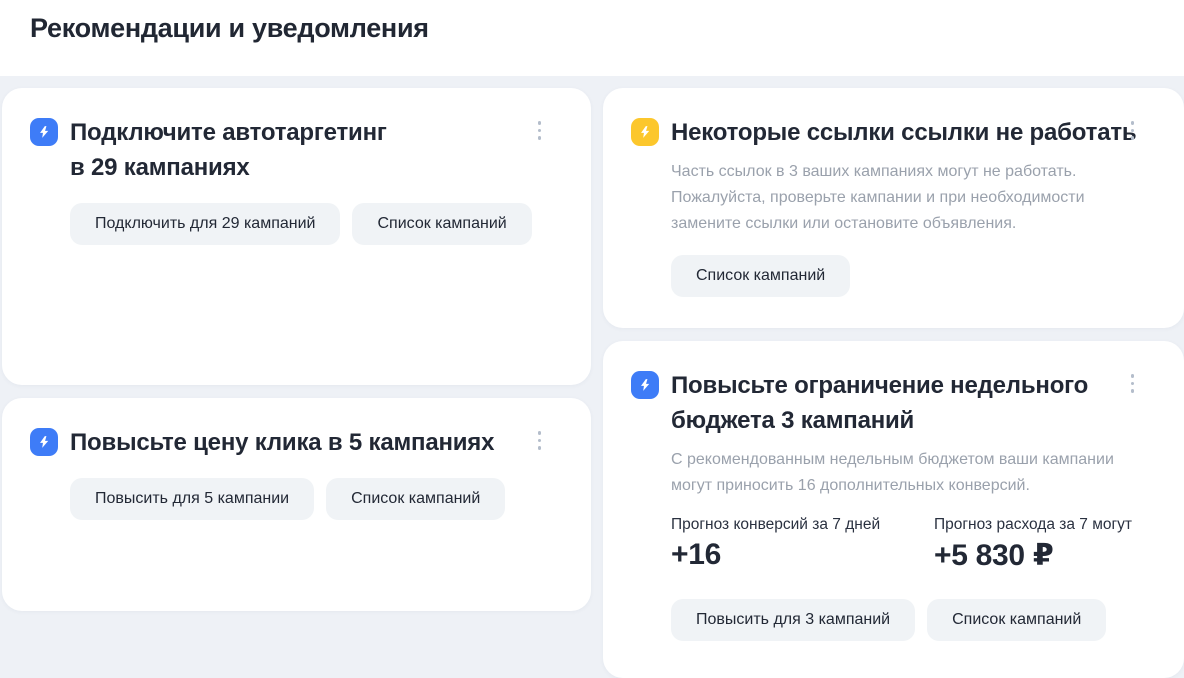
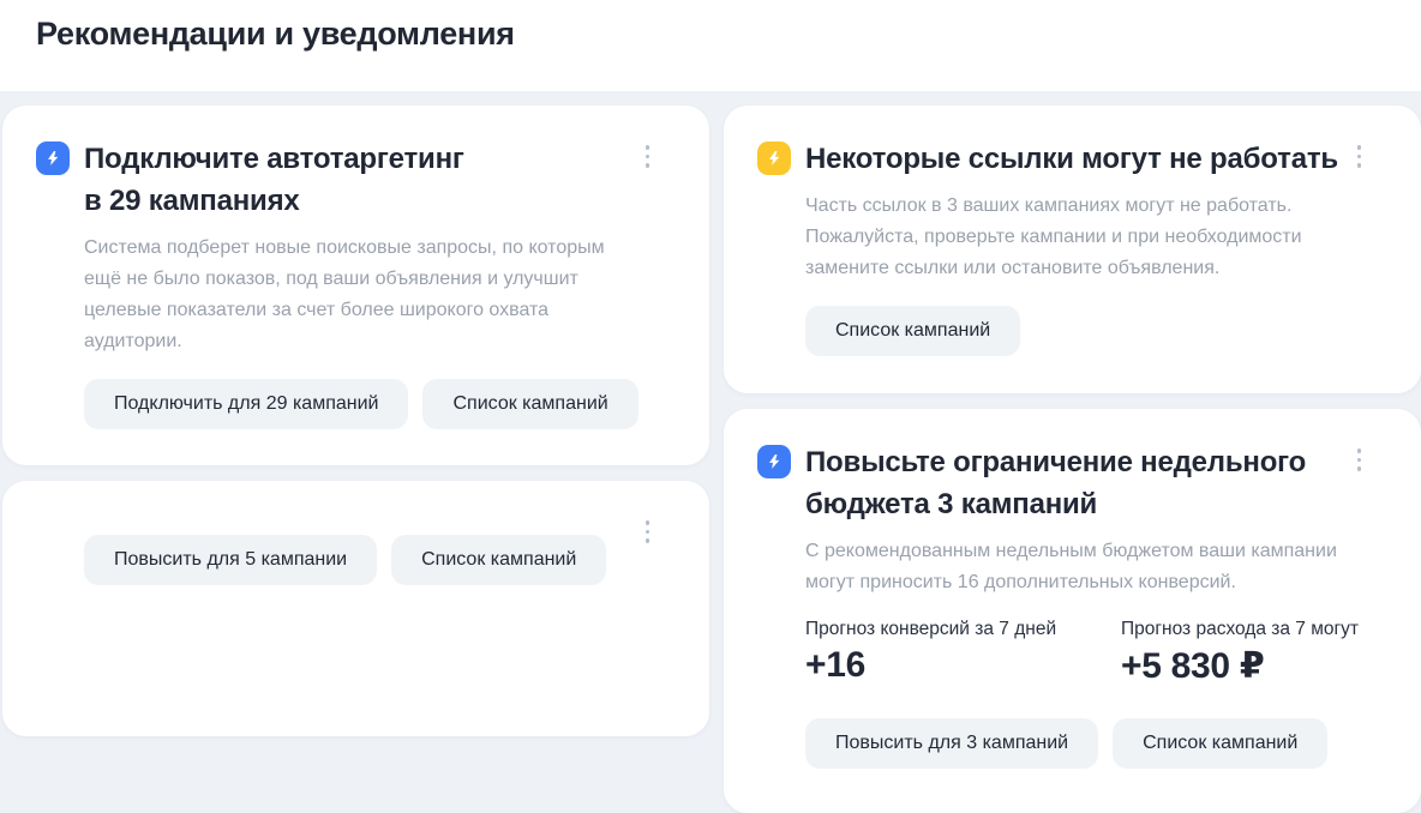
  Рекомендации и уведомления
  Подключите автотаргетинг
  в 29 кампаниях
+ Система подберет новые поисковые запросы, по которым
+ ещё не было показов, под ваши объявления и улучшит
+ целевые показатели за счет более широкого охвата
+ аудитории.
  Подключить для 29 кампаний
  Список кампаний
- Повысьте цену клика в 5 кампаниях
  Повысить для 5 кампании
  Список кампаний
- Некоторые ссылки ссылки не работать
+ Некоторые ссылки могут не работать
  Часть ссылок в 3 ваших кампаниях могут не работать.
  Пожалуйста, проверьте кампании и при необходимости
  замените ссылки или остановите объявления.
  Список кампаний
  Повысьте ограничение недельного
  бюджета 3 кампаний
  С рекомендованным недельным бюджетом ваши кампании
  могут приносить 16 дополнительных конверсий.
  Прогноз конверсий за 7 дней
  +16
  Прогноз расхода за 7 могут
  +5 830 ₽
  Повысить для 3 кампаний
  Список кампаний
